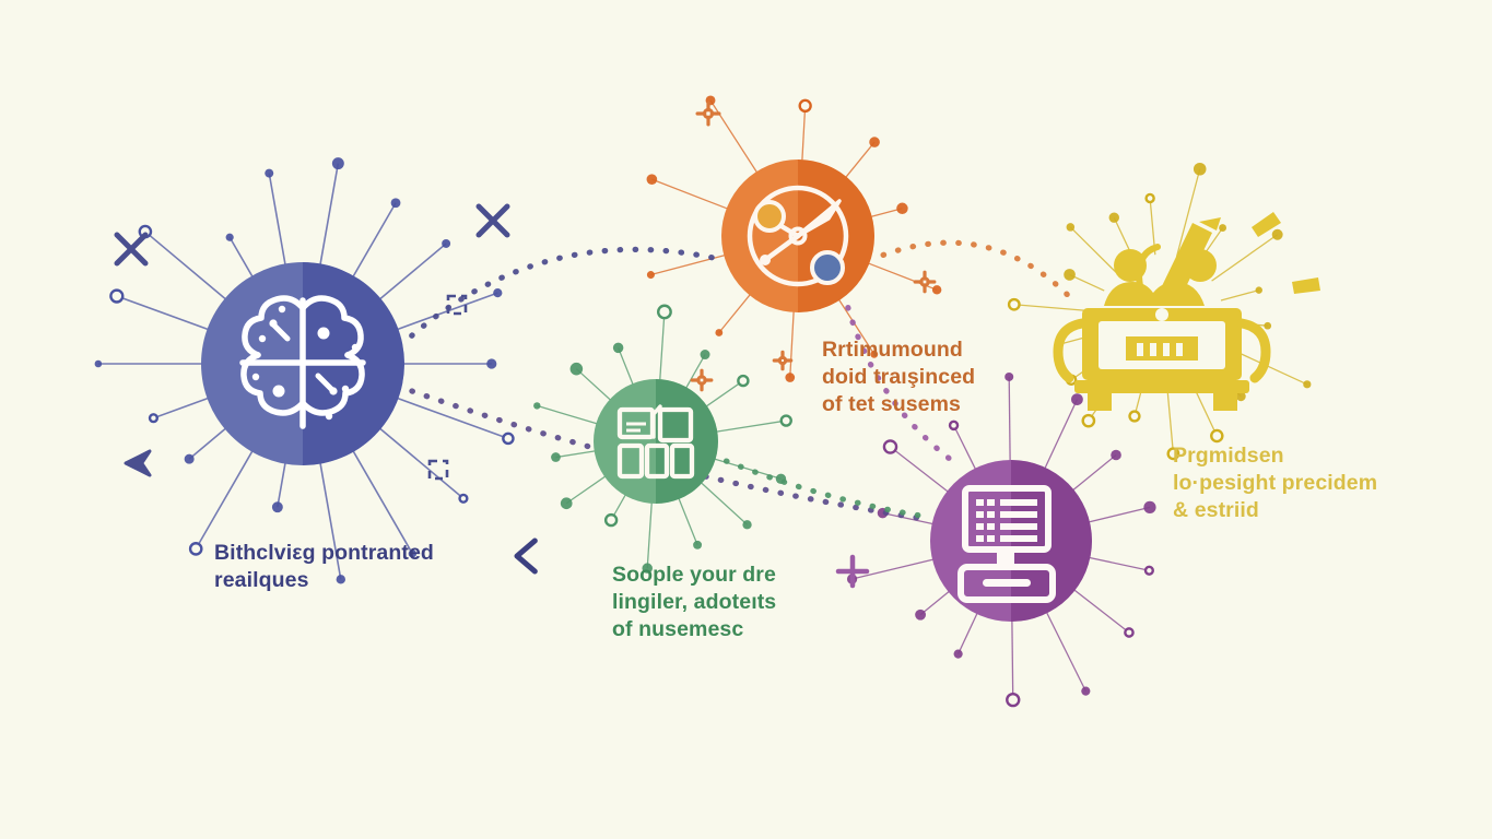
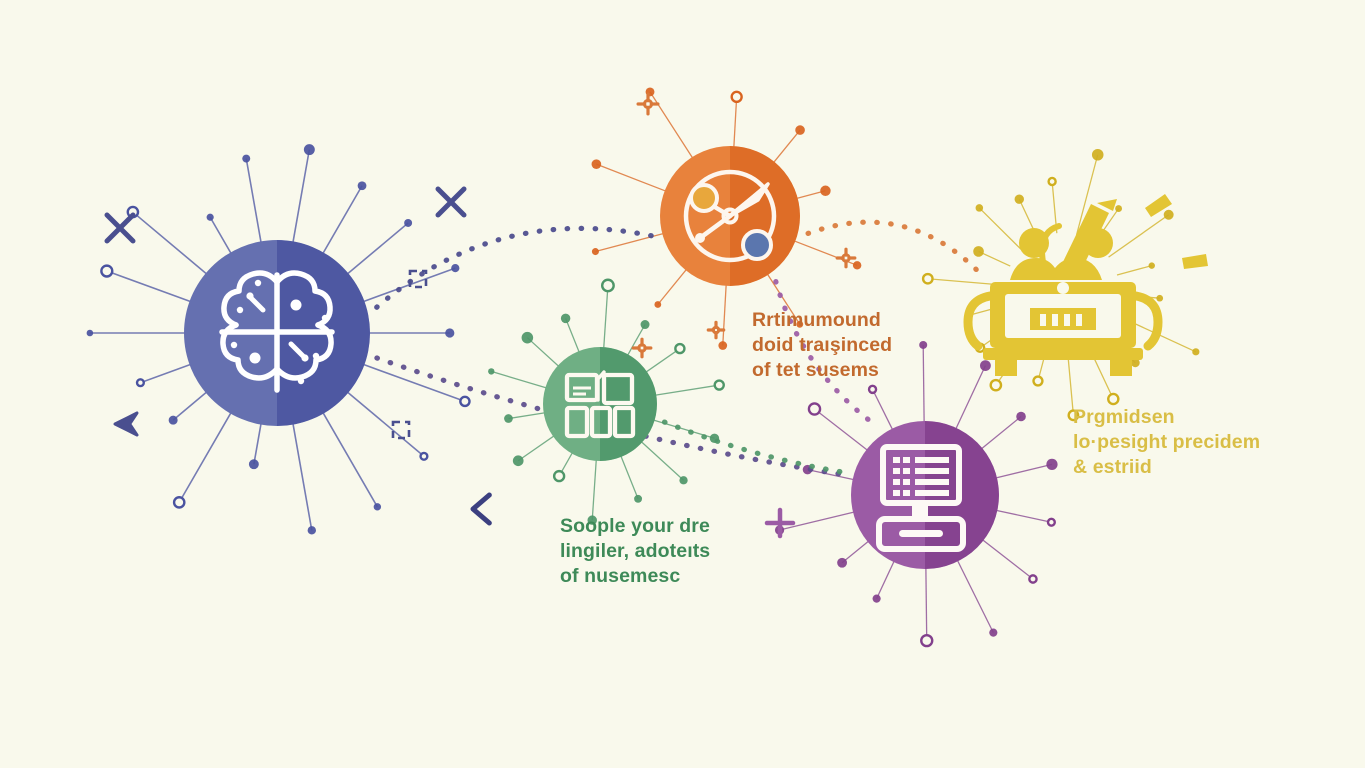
- Bithclviεg pontranted
- reailques
  Rrtimumound
  doid traışinced
  of tet susems
  Soople your dre
  lingiler, adoteıts
  of nusemesc
  Prgmidsen
  lo·pesight precidem
  & estriid
